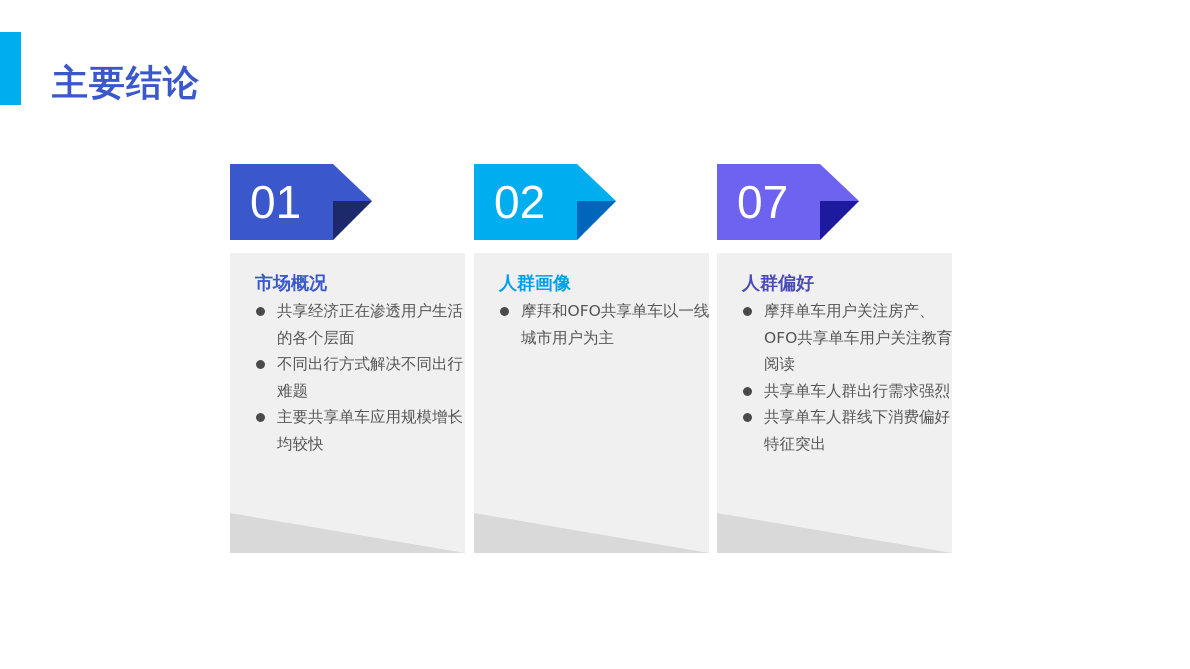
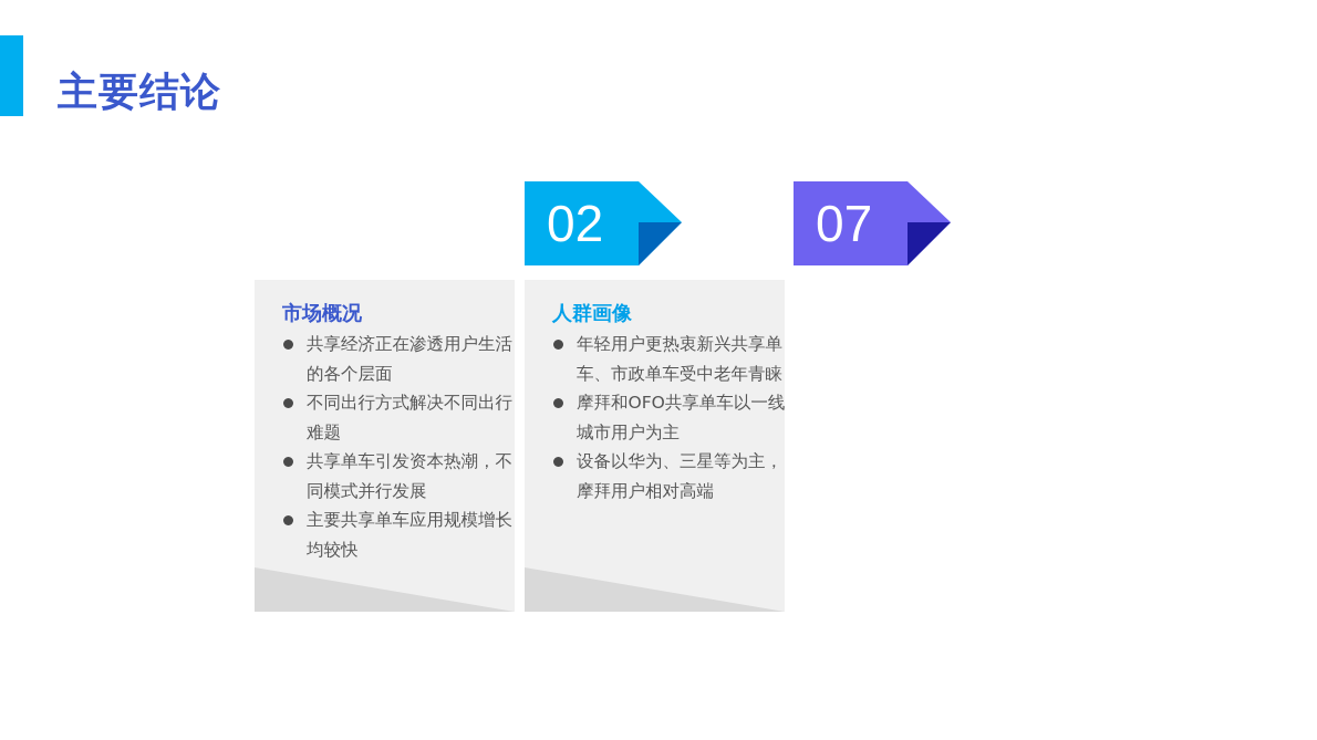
  主要结论
- 01
  市场概况
  共享经济正在渗透用户生活的各个层面
  不同出行方式解决不同出行难题
+ 共享单车引发资本热潮，不同模式并行发展
  主要共享单车应用规模增长均较快
  02
  人群画像
+ 年轻用户更热衷新兴共享单车、市政单车受中老年青睐
  摩拜和OFO共享单车以一线城市用户为主
+ 设备以华为、三星等为主，摩拜用户相对高端
  07
- 人群偏好
- 摩拜单车用户关注房产、OFO共享单车用户关注教育阅读
- 共享单车人群出行需求强烈
- 共享单车人群线下消费偏好特征突出
